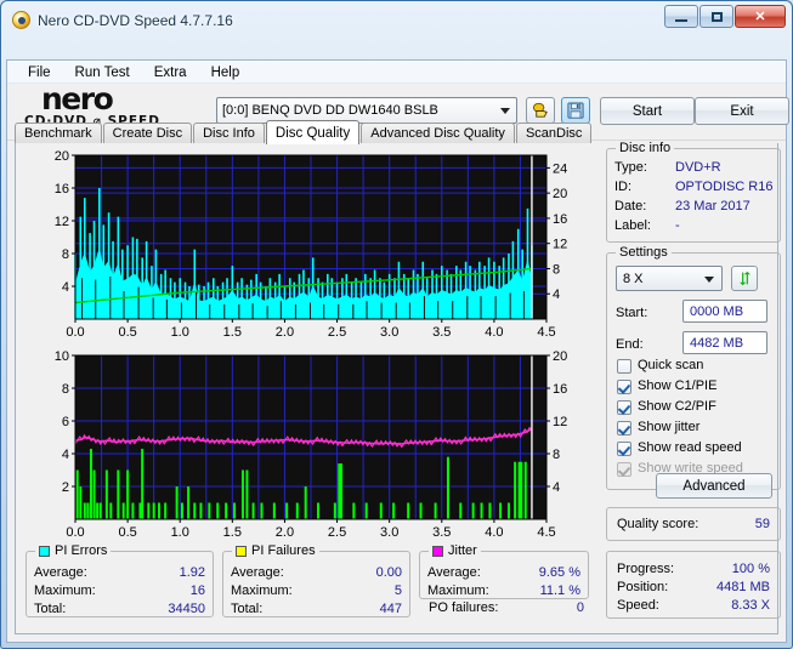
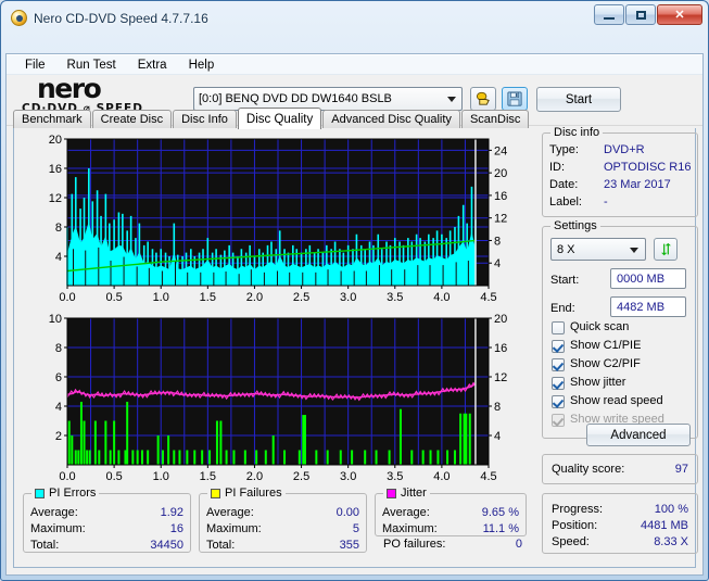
  Nero CD-DVD Speed 4.7.7.16
  ✕
  File
  Run Test
  Extra
  Help
  nero
  CD·DVD ⌀ SPEED
  [0:0] BENQ DVD DD DW1640 BSLB
  Start
- Exit
  Benchmark
  Create Disc
  Disc Info
  Disc Quality
  Advanced Disc Quality
  ScanDisc
  4
  8
  12
  16
  20
  4
  8
  12
  16
  20
  24
  0.0
  0.5
  1.0
  1.5
  2.0
  2.5
  3.0
  3.5
  4.0
  4.5
  2
  4
  6
  8
  10
  4
  8
  12
  16
  20
  0.0
  0.5
  1.0
  1.5
  2.0
  2.5
  3.0
  3.5
  4.0
  4.5
  PI Errors
  Average:
  1.92
  Maximum:
  16
  Total:
  34450
  PI Failures
  Average:
  0.00
  Maximum:
  5
  Total:
- 447
+ 355
  Jitter
  Average:
  9.65 %
  Maximum:
  11.1 %
  PO failures:
  0
  Disc info
  Type:
  DVD+R
  ID:
  OPTODISC R16
  Date:
  23 Mar 2017
  Label:
  -
  Settings
  8 X
  Start:
  0000 MB
  End:
  4482 MB
  Quick scan
  Show C1/PIE
  Show C2/PIF
  Show jitter
  Show read speed
  Show write speed
  Advanced
  Quality score:
- 59
+ 97
  Progress:
  100 %
  Position:
  4481 MB
  Speed:
  8.33 X
